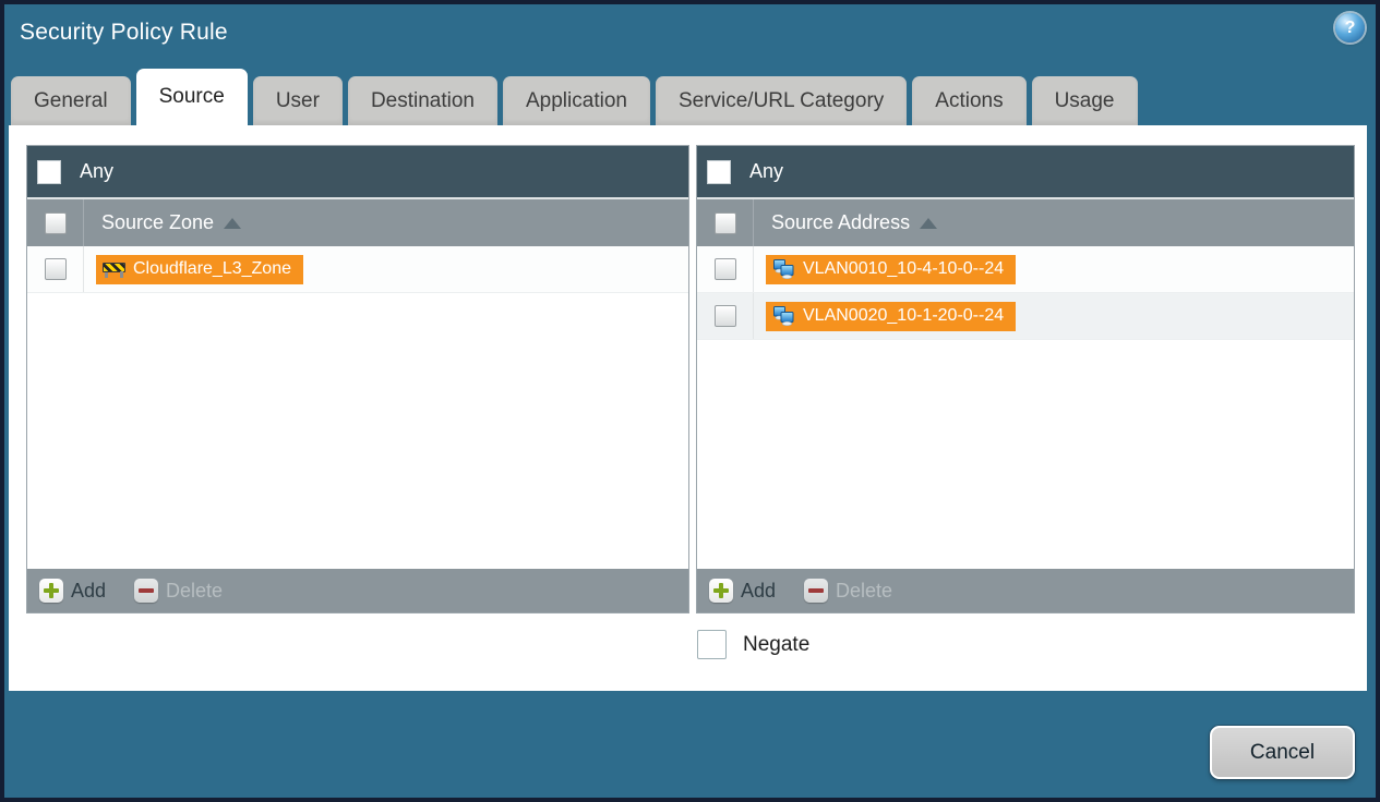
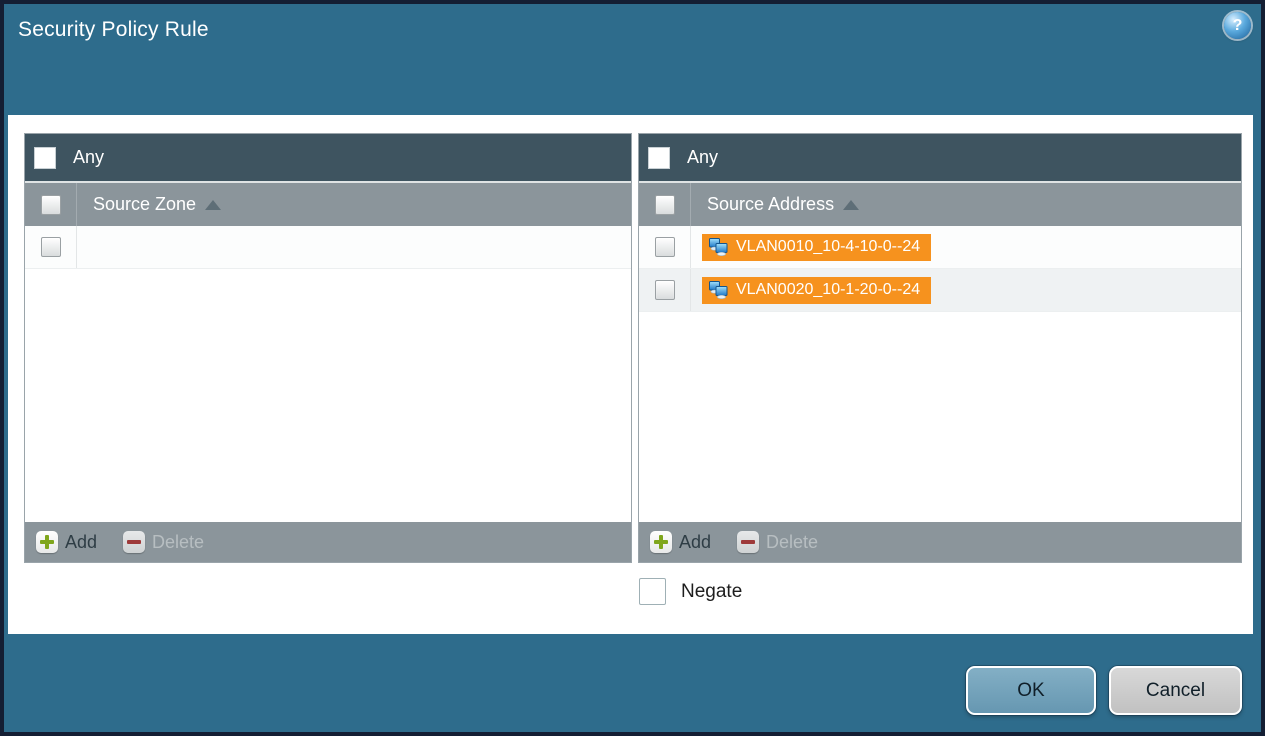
  Security Policy Rule
  ?
- General
- Source
- User
- Destination
- Application
- Service/URL Category
- Actions
- Usage
  Any
  Source Zone
- Cloudflare_L3_Zone
  Add
  Delete
  Any
  Source Address
  VLAN0010_10-4-10-0--24
  VLAN0020_10-1-20-0--24
  Add
  Delete
  Negate
+ OK
  Cancel
